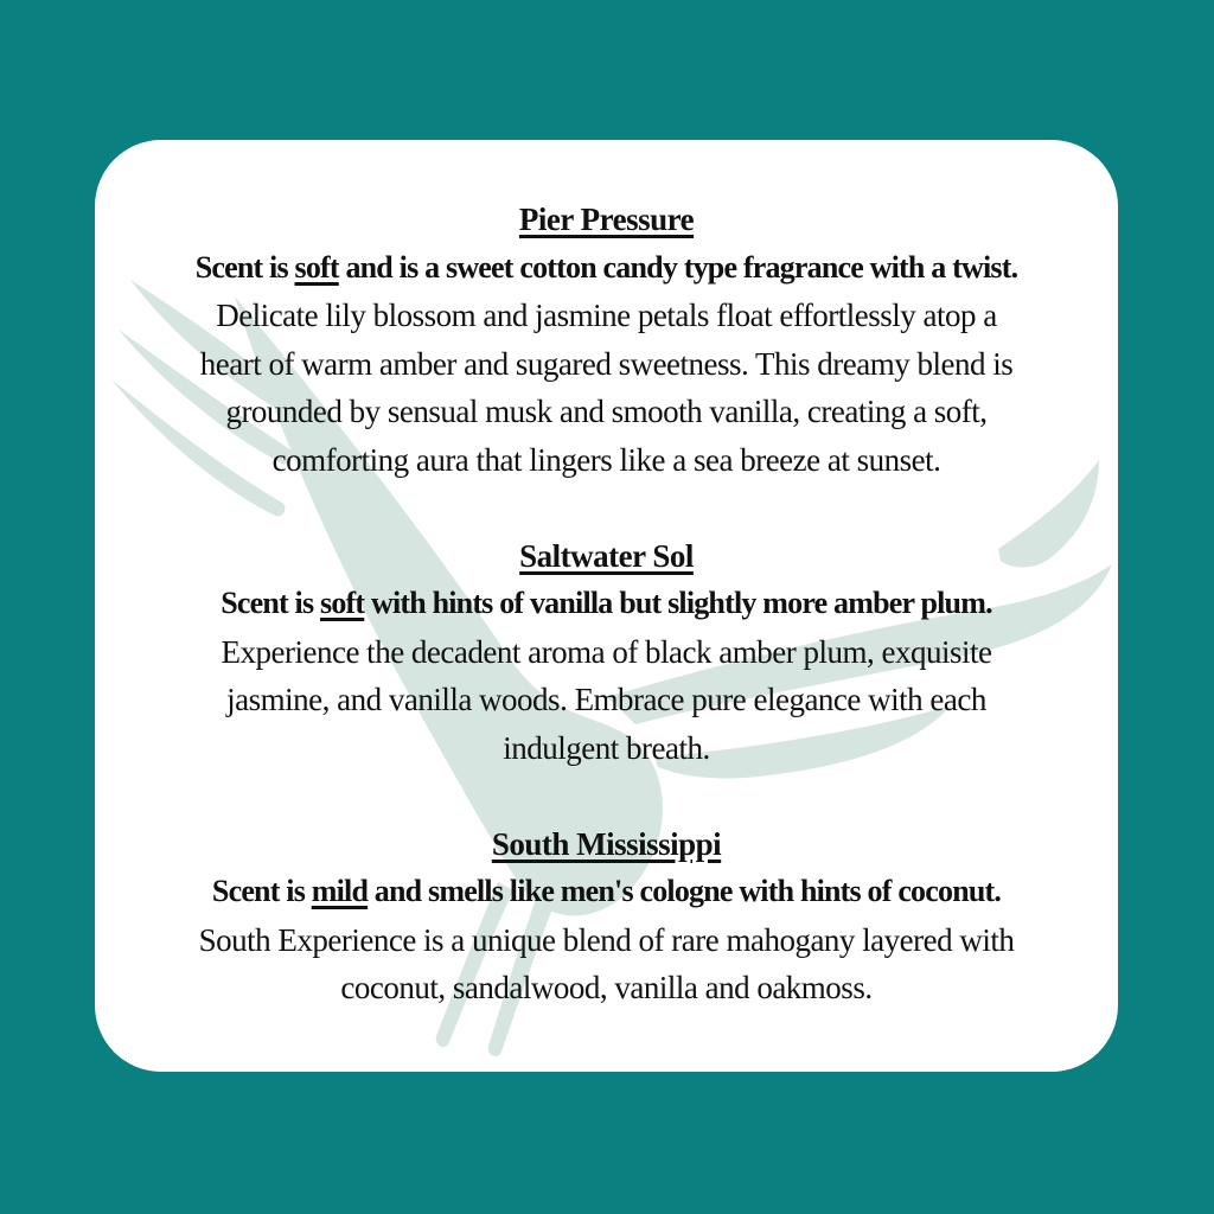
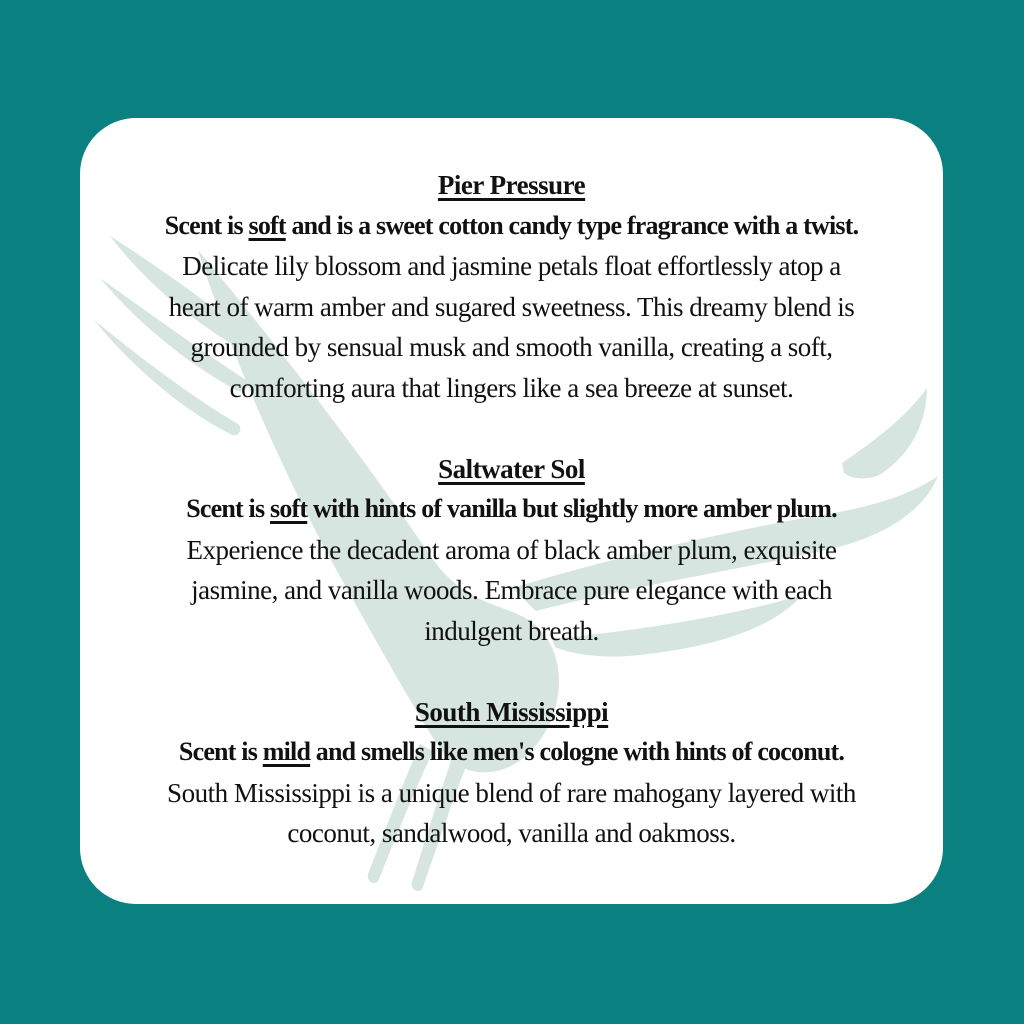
  Pier Pressure
  Scent is soft and is a sweet cotton candy type fragrance with a twist.
  Delicate lily blossom and jasmine petals float effortlessly atop a
  heart of warm amber and sugared sweetness. This dreamy blend is
  grounded by sensual musk and smooth vanilla, creating a soft,
  comforting aura that lingers like a sea breeze at sunset.
  Saltwater Sol
  Scent is soft with hints of vanilla but slightly more amber plum.
  Experience the decadent aroma of black amber plum, exquisite
  jasmine, and vanilla woods. Embrace pure elegance with each
  indulgent breath.
  South Mississippi
  Scent is mild and smells like men's cologne with hints of coconut.
- South Experience is a unique blend of rare mahogany layered with
+ South Mississippi is a unique blend of rare mahogany layered with
  coconut, sandalwood, vanilla and oakmoss.
